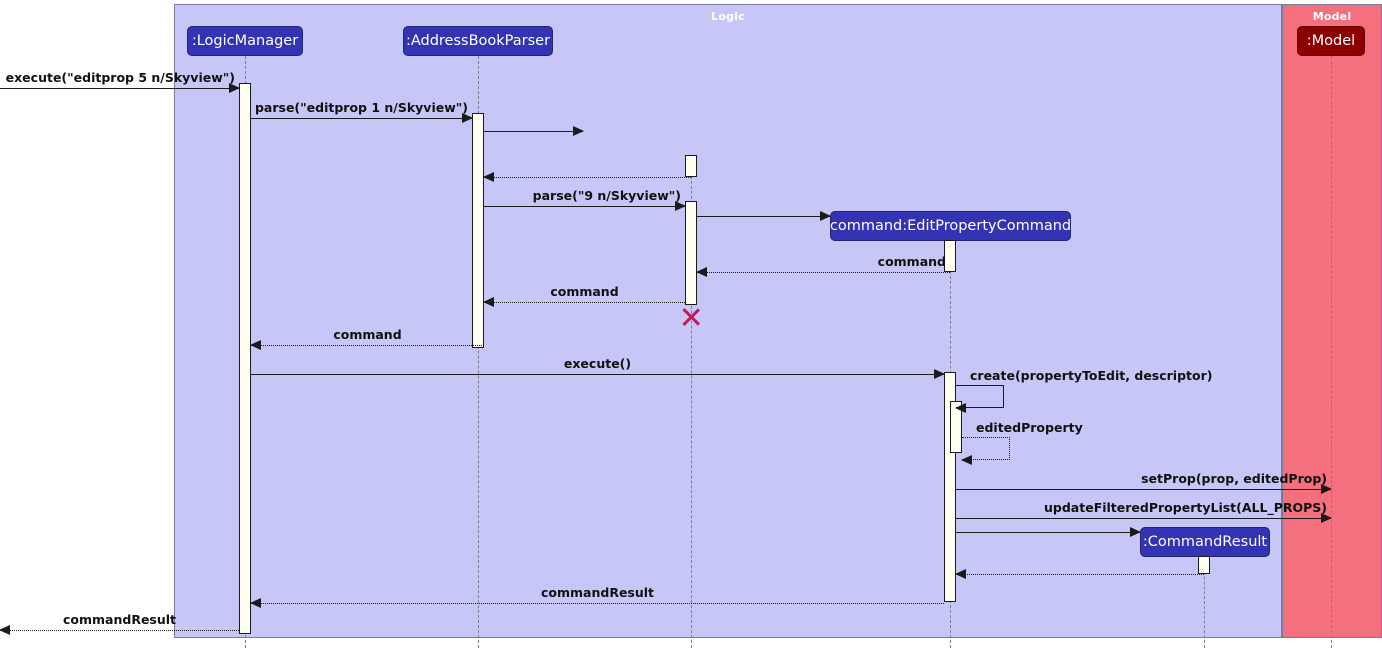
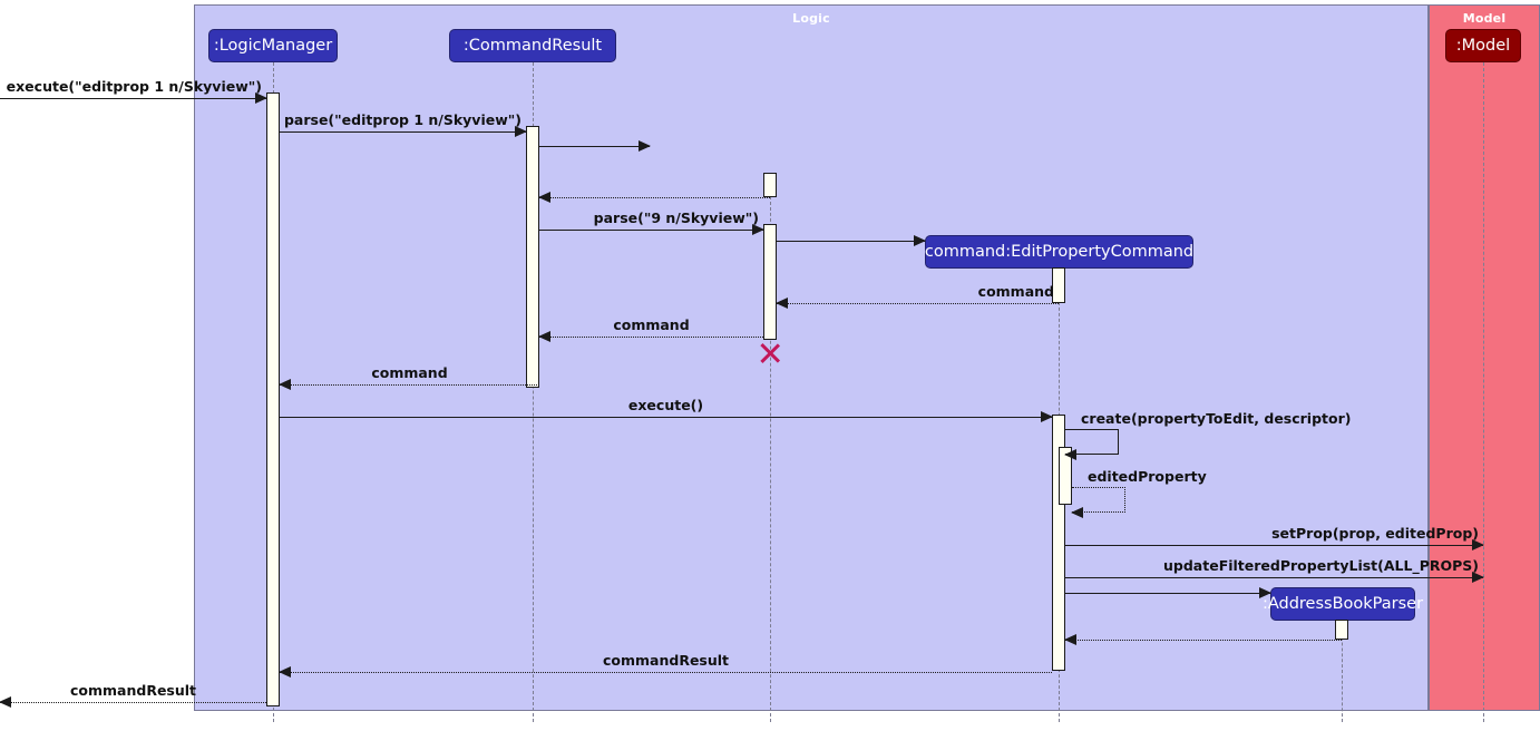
  Logic
  Model
  :LogicManager
- :AddressBookParser
+ :CommandResult
  command:EditPropertyCommand
- :CommandResult
+ :AddressBookParser
  :Model
- execute("editprop 5 n/Skyview")
+ execute("editprop 1 n/Skyview")
  parse("editprop 1 n/Skyview")
  parse("9 n/Skyview")
  command
  command
  command
  execute()
  setProp(prop, editedProp)
  updateFilteredPropertyList(ALL_PROPS)
  commandResult
  commandResult
  create(propertyToEdit, descriptor)
  editedProperty
